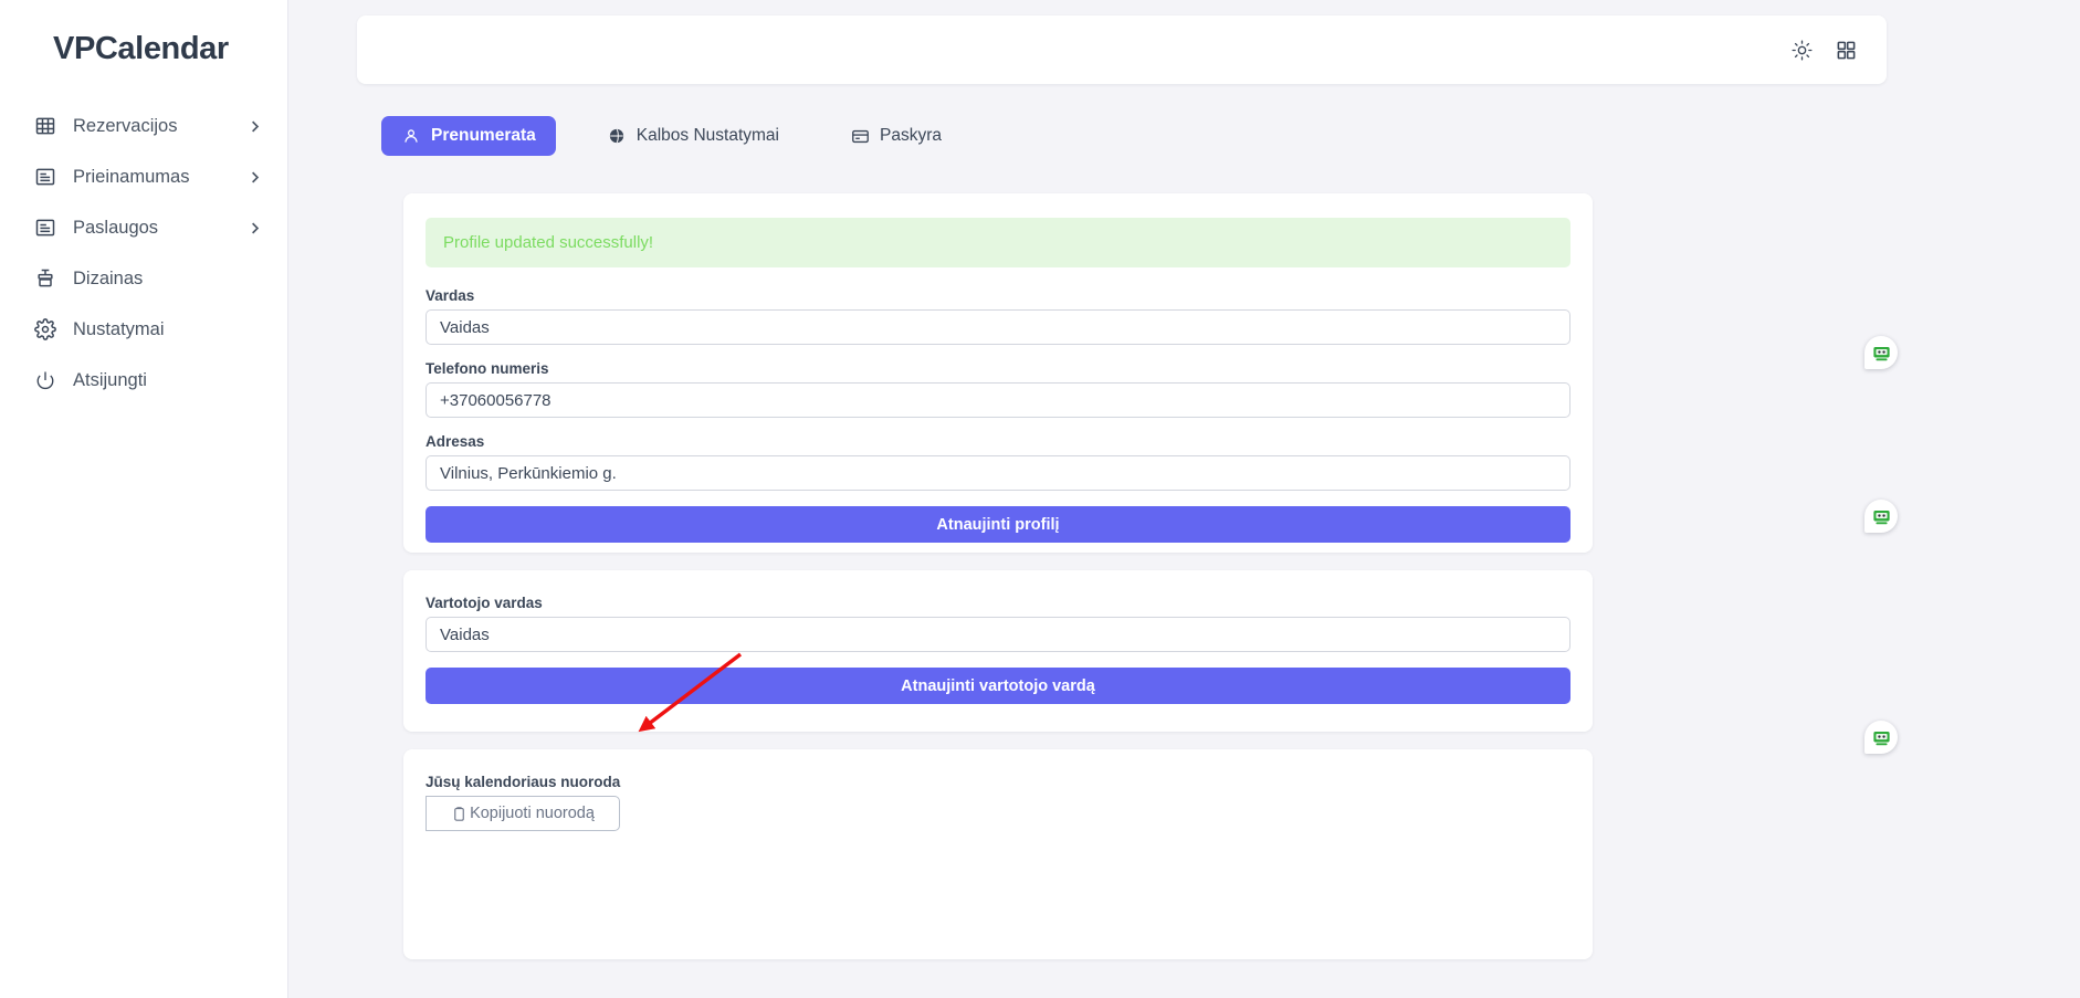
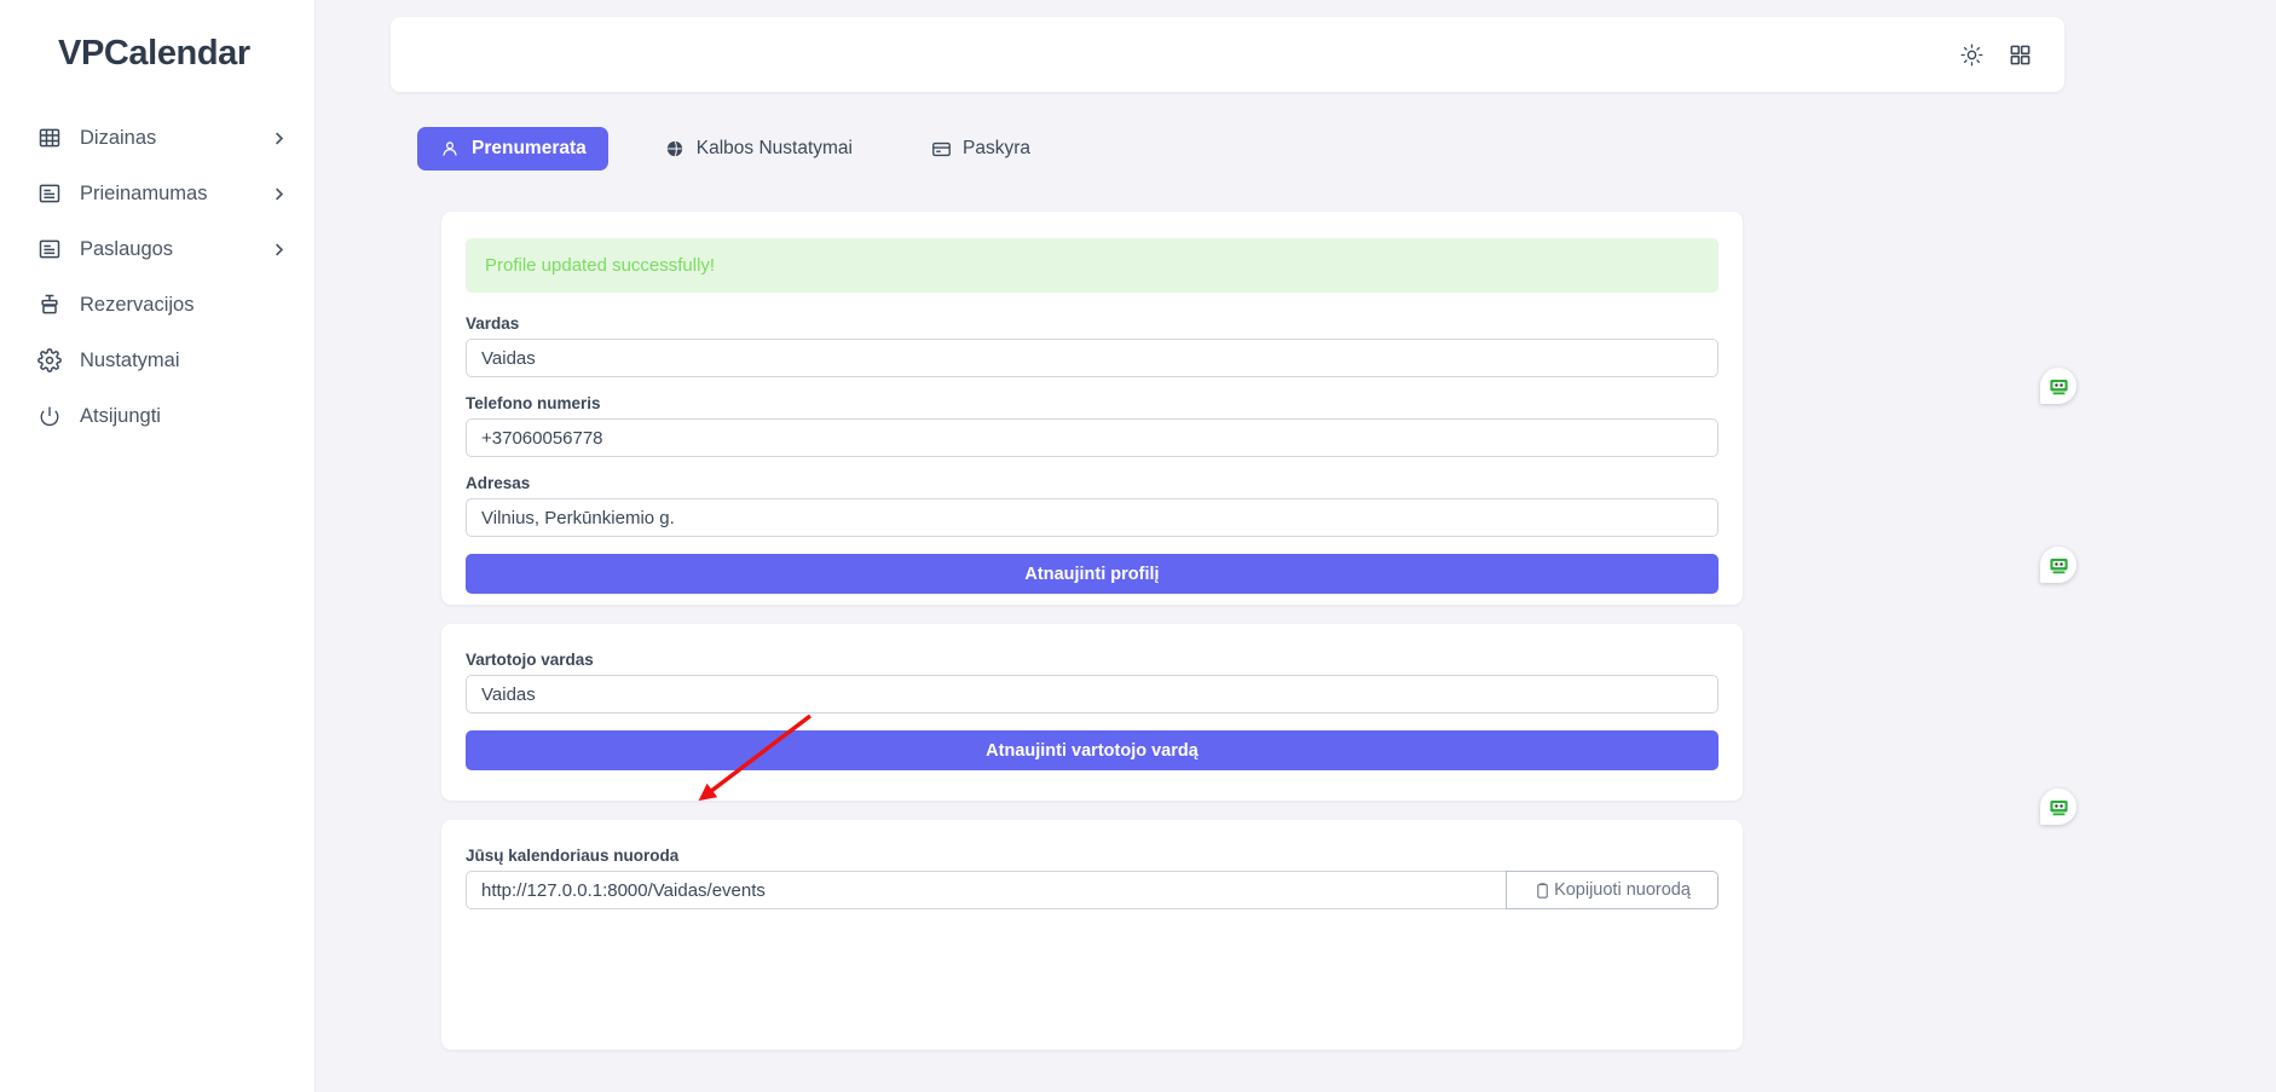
  VPCalendar
- Rezervacijos
+ Dizainas
  Prieinamumas
  Paslaugos
- Dizainas
+ Rezervacijos
  Nustatymai
  Atsijungti
  Prenumerata
  Kalbos Nustatymai
  Paskyra
  Profile updated successfully!
  Vardas
  Vaidas
  Telefono numeris
  +37060056778
  Adresas
  Vilnius, Perkūnkiemio g. Atnaujinti profilį
  Vartotojo vardas
  Vaidas Atnaujinti vartotojo vardą
  Jūsų kalendoriaus nuoroda
+ http://127.0.0.1:8000/Vaidas/events
  Kopijuoti nuorodą
